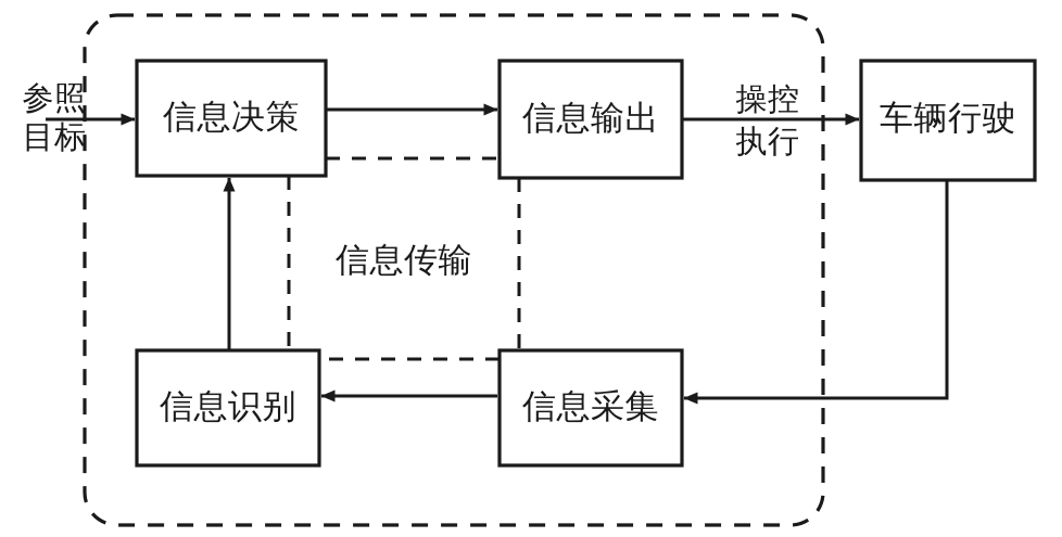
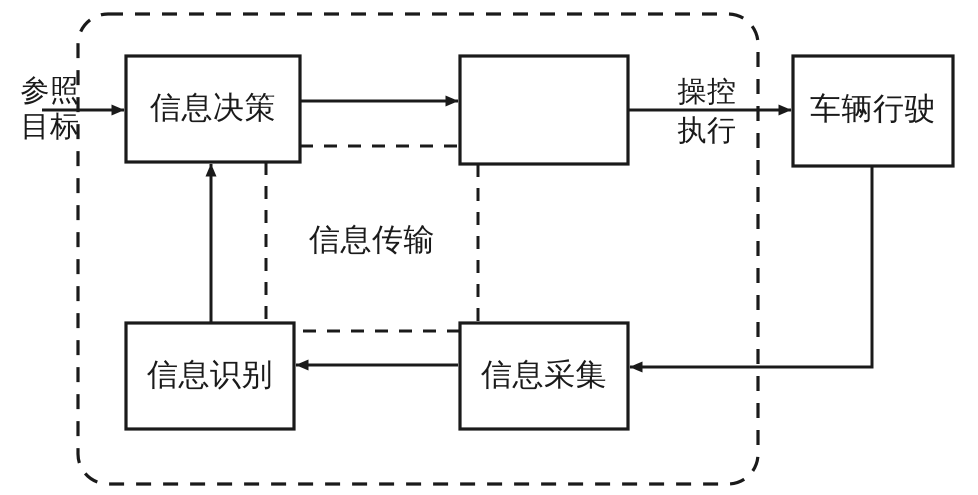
  信息决策
- 信息输出
  车辆行驶
  信息识别
  信息采集
  参照
  目标
  操控
  执行
  信息传输
